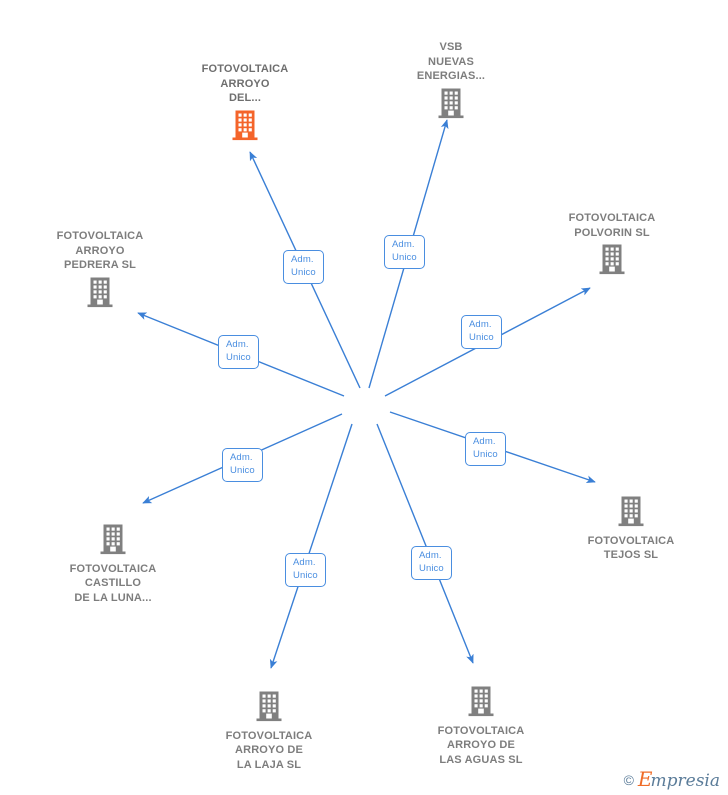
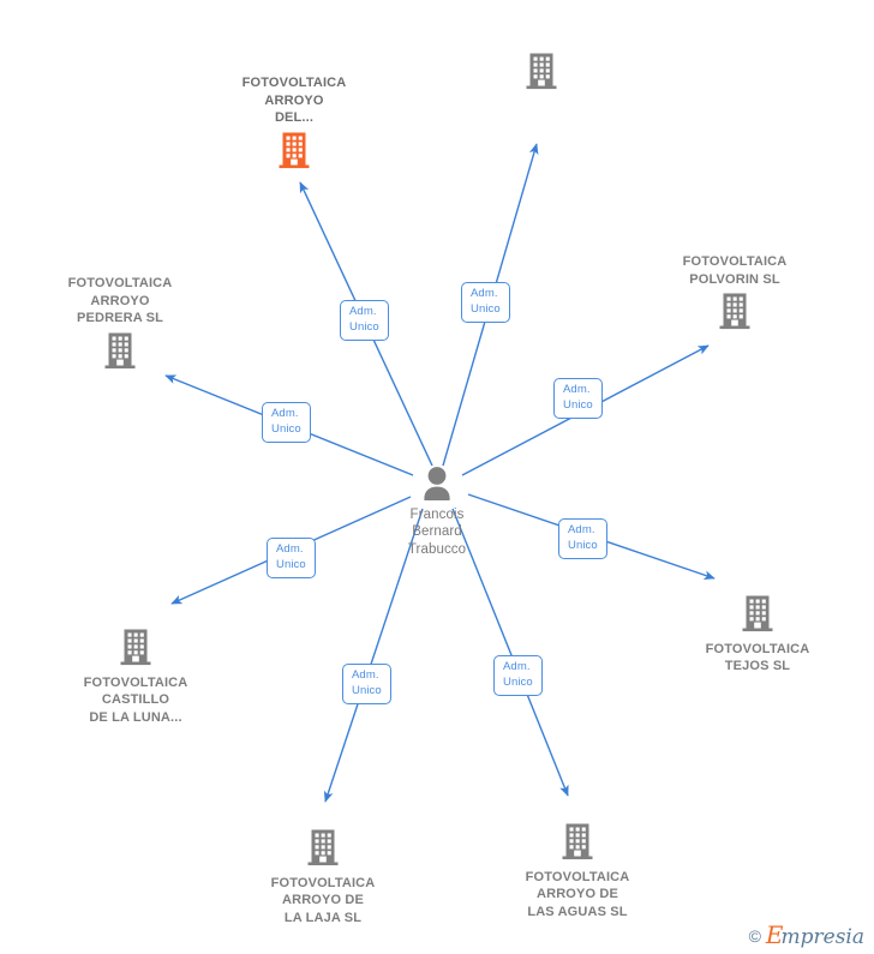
  Adm.
  Unico
  Adm.
  Unico
  Adm.
  Unico
  Adm.
  Unico
  Adm.
  Unico
  Adm.
  Unico
  Adm.
  Unico
  Adm.
  Unico
  FOTOVOLTAICA
  ARROYO
  DEL...
- VSB
- NUEVAS
- ENERGIAS...
  FOTOVOLTAICA
  POLVORIN SL
  FOTOVOLTAICA
  ARROYO
  PEDRERA SL
  FOTOVOLTAICA
  TEJOS SL
  FOTOVOLTAICA
  CASTILLO
  DE LA LUNA...
  FOTOVOLTAICA
  ARROYO DE
  LA LAJA SL
  FOTOVOLTAICA
  ARROYO DE
  LAS AGUAS SL
+ Francois
+ Bernard
+ Trabucco
  ©
  Empresia
